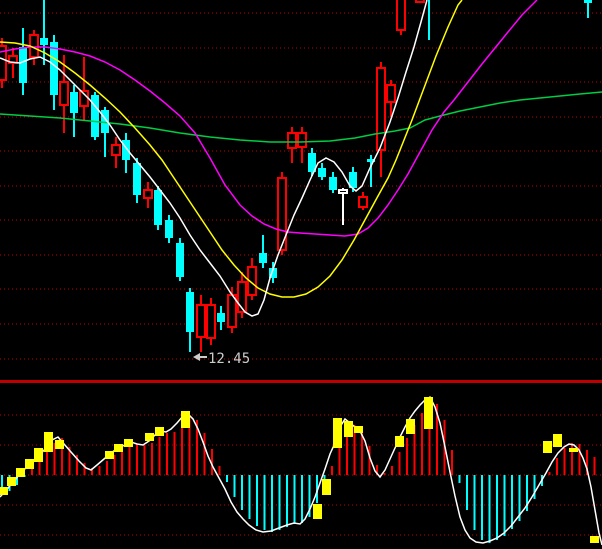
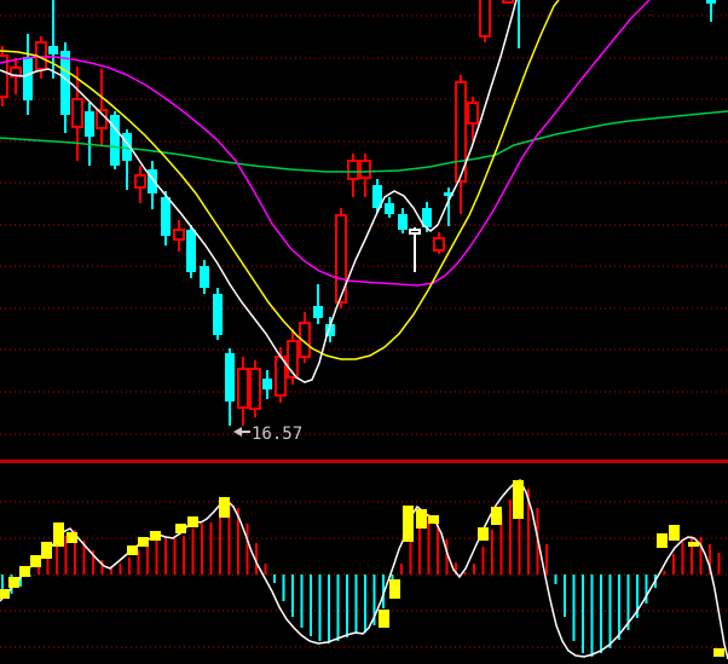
- 12.45
+ 16.57
